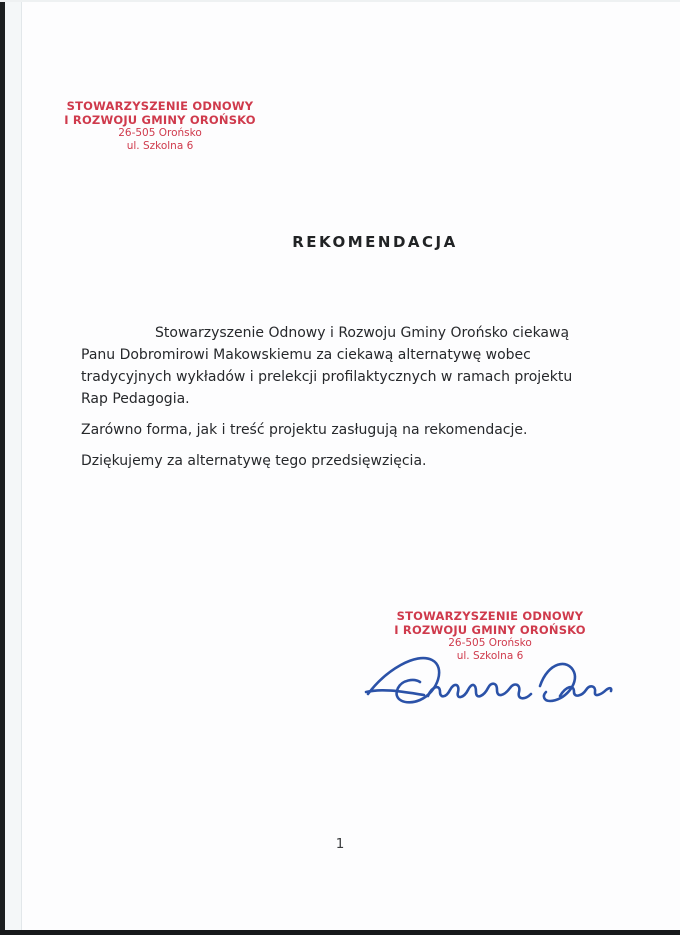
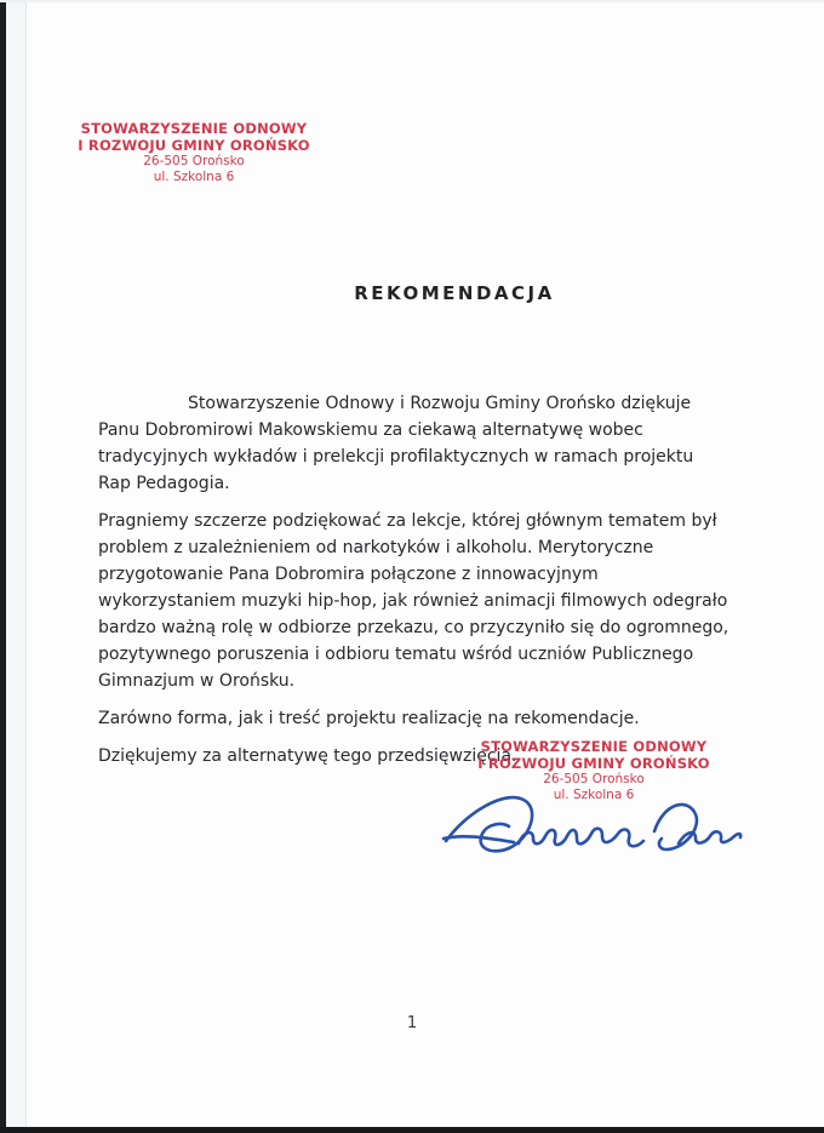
  STOWARZYSZENIE ODNOWY
  I ROZWOJU GMINY OROŃSKO
  26-505 Orońsko
  ul. Szkolna 6
  REKOMENDACJA
- Stowarzyszenie Odnowy i Rozwoju Gminy Orońsko ciekawą Panu Dobromirowi Makowskiemu za ciekawą alternatywę wobec tradycyjnych wykładów i prelekcji profilaktycznych w ramach projektu Rap Pedagogia.
+ Stowarzyszenie Odnowy i Rozwoju Gminy Orońsko dziękuje Panu Dobromirowi Makowskiemu za ciekawą alternatywę wobec tradycyjnych wykładów i prelekcji profilaktycznych w ramach projektu Rap Pedagogia.
+ Pragniemy szczerze podziękować za lekcje, której głównym tematem był problem z uzależnieniem od narkotyków i alkoholu. Merytoryczne przygotowanie Pana Dobromira połączone z innowacyjnym wykorzystaniem muzyki hip-hop, jak również animacji filmowych odegrało bardzo ważną rolę w odbiorze przekazu, co przyczyniło się do ogromnego, pozytywnego poruszenia i odbioru tematu wśród uczniów Publicznego Gimnazjum w Orońsku.
- Zarówno forma, jak i treść projektu zasługują na rekomendacje.
+ Zarówno forma, jak i treść projektu realizację na rekomendacje.
  Dziękujemy za alternatywę tego przedsięwzięcia.
  STOWARZYSZENIE ODNOWY
  I ROZWOJU GMINY OROŃSKO
  26-505 Orońsko
  ul. Szkolna 6
  1
